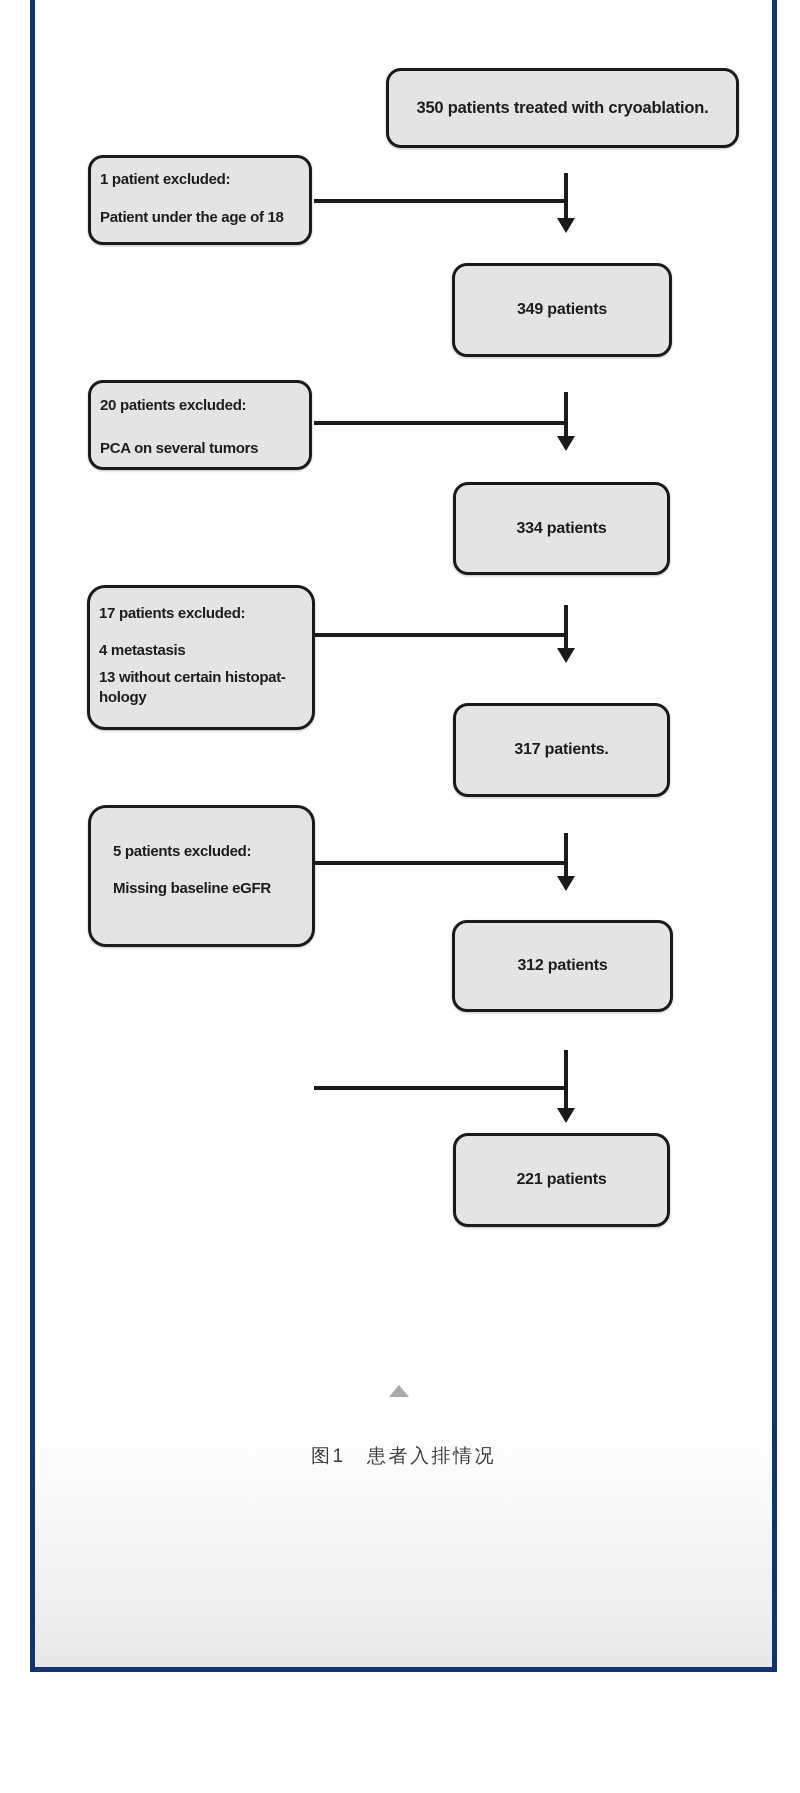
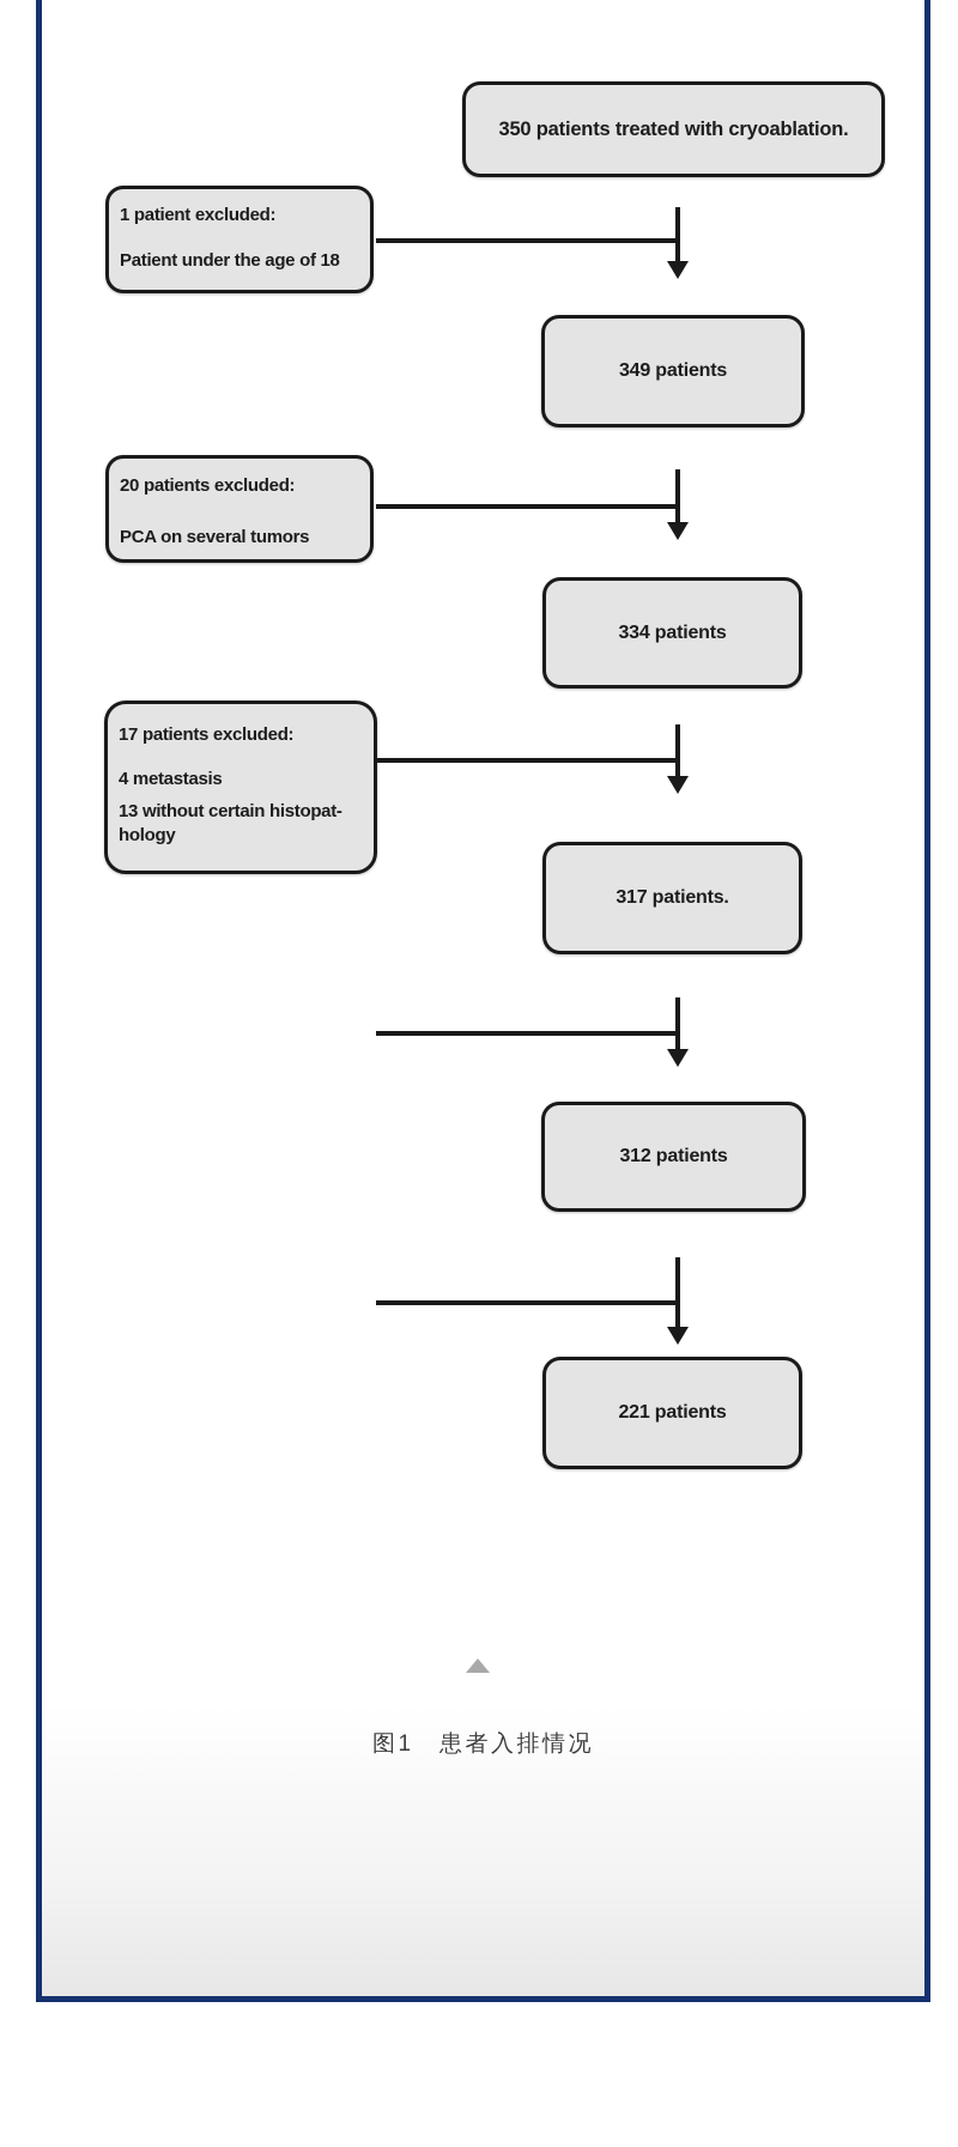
  350 patients treated with cryoablation.
  349 patients
  334 patients
  317 patients.
  312 patients
  221 patients
  1 patient excluded:
  Patient under the age of 18
  20 patients excluded:
  PCA on several tumors
  17 patients excluded:
  4 metastasis
  13 without certain histopat-
  hology
- 5 patients excluded:
- Missing baseline eGFR
  图1 患者入排情况
